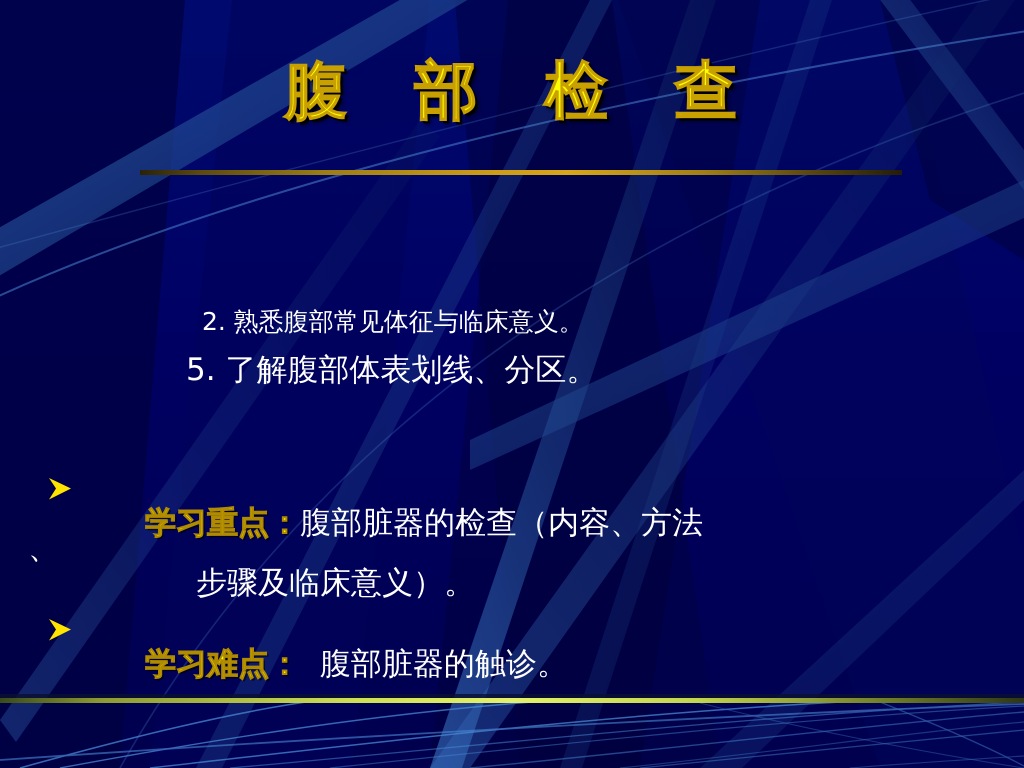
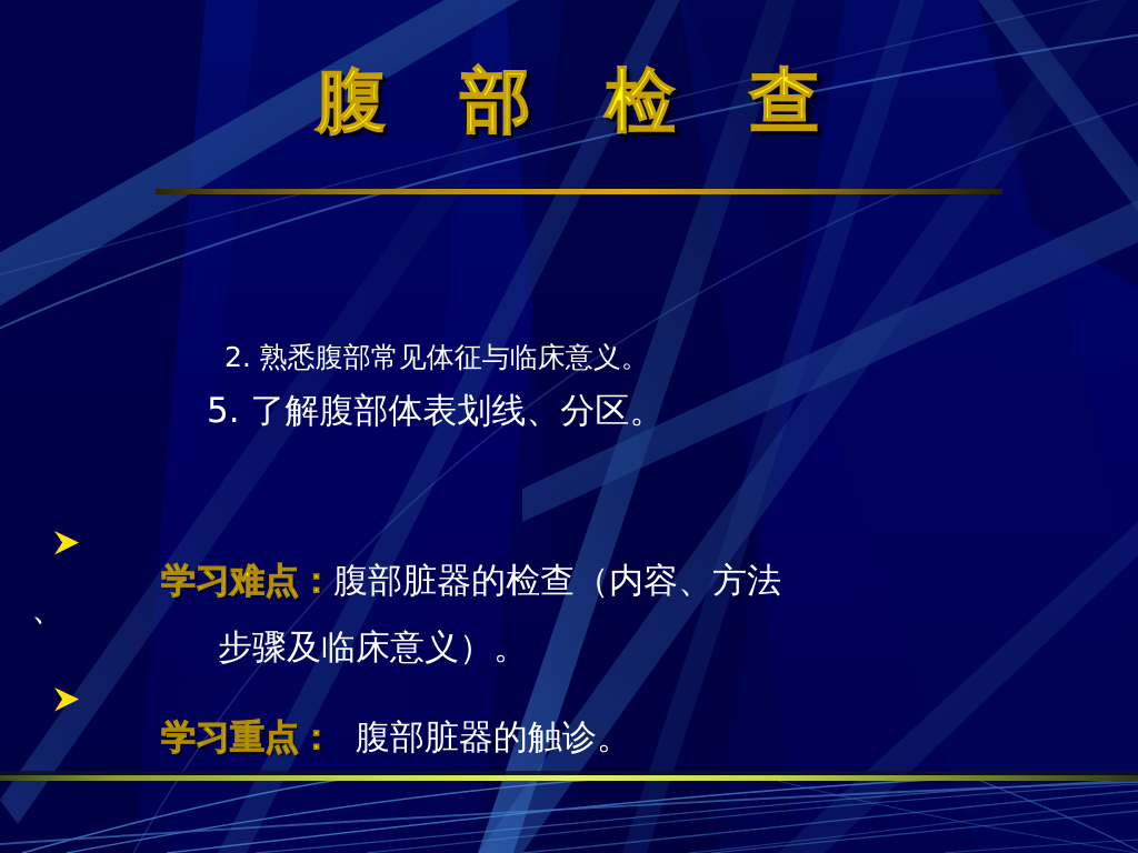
  腹 部 检 查
  2. 熟悉腹部常见体征与临床意义。
  5. 了解腹部体表划线、分区。
- 学习重点：腹部脏器的检查（内容、方法
+ 学习难点：腹部脏器的检查（内容、方法
  、
  步骤及临床意义）。
- 学习难点： 腹部脏器的触诊。
+ 学习重点： 腹部脏器的触诊。
